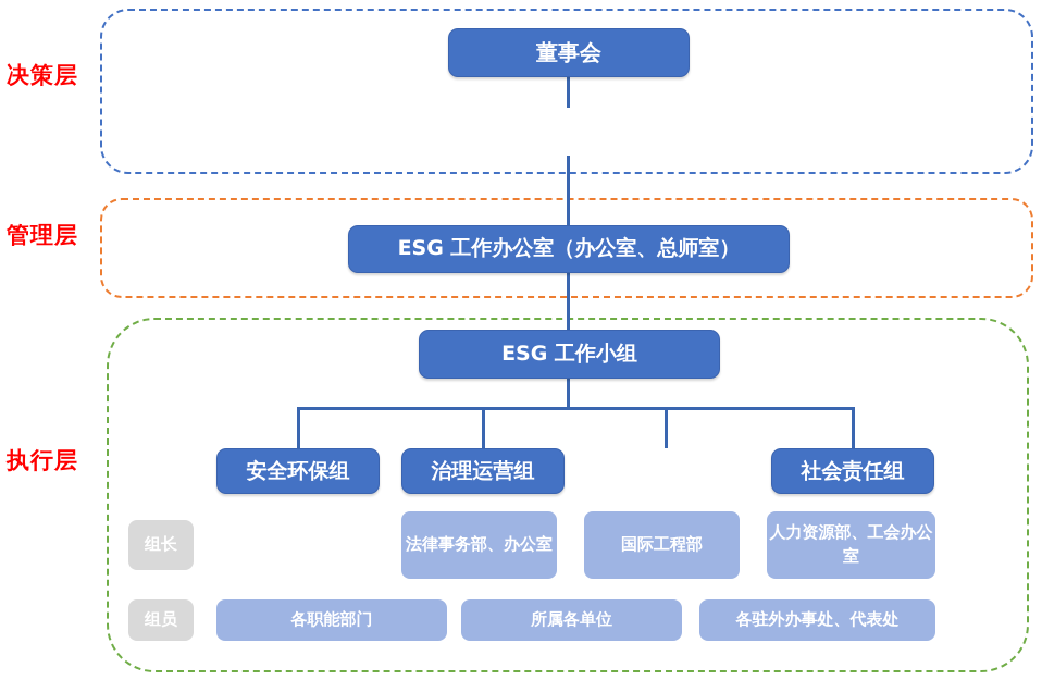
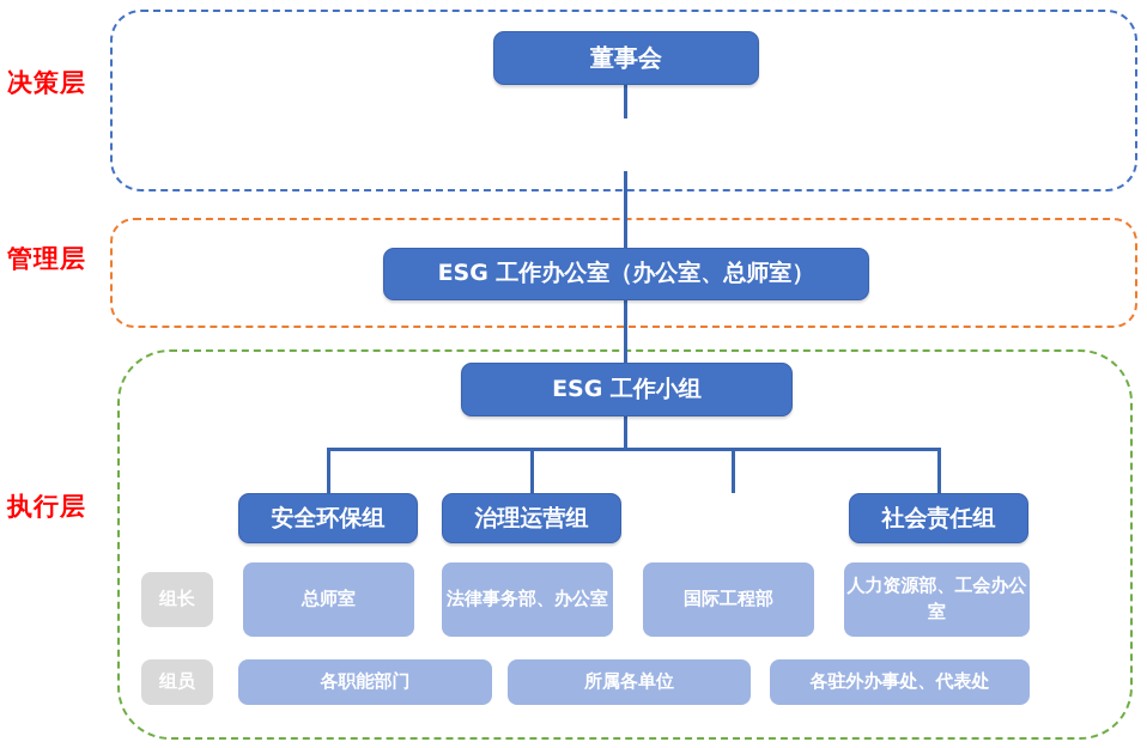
  决策层
  管理层
  执行层
  董事会
  ESG 工作办公室（办公室、总师室）
  ESG 工作小组
  安全环保组
  治理运营组
  社会责任组
  组长
  组员
+ 总师室
  法律事务部、办公室
  国际工程部
  人力资源部、工会办公室
  各职能部门
  所属各单位
  各驻外办事处、代表处
